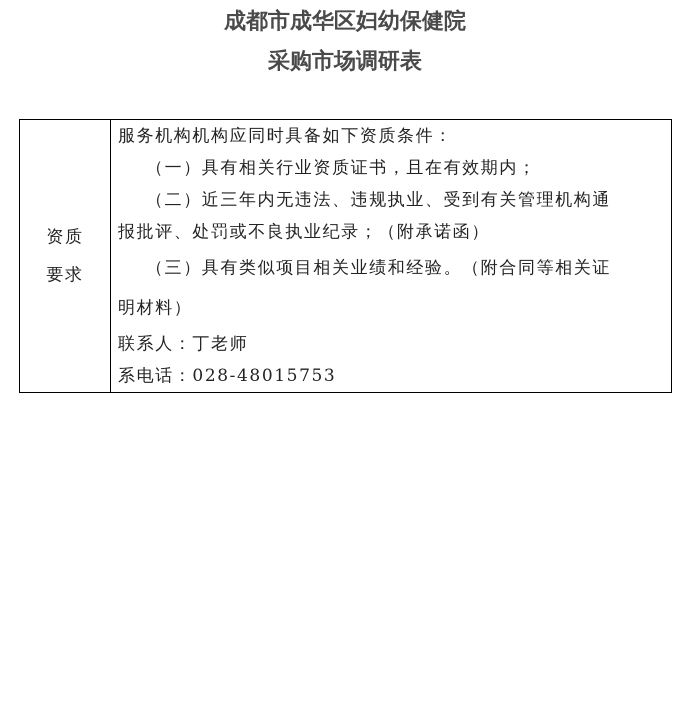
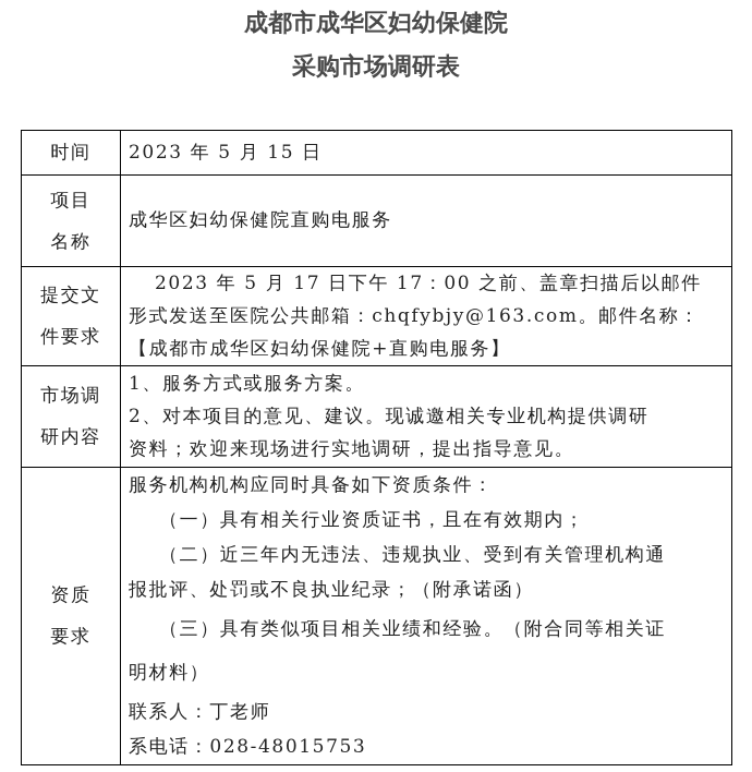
  成都市成华区妇幼保健院
  采购市场调研表
+ 时间	2023 年 5 月 15 日
+ 项目 名称	成华区妇幼保健院直购电服务
+ 提交文 件要求	2023 年 5 月 17 日下午 17：00 之前、盖章扫描后以邮件 形式发送至医院公共邮箱：chqfybjy@163.com。邮件名称： 【成都市成华区妇幼保健院+直购电服务】
+ 市场调 研内容	1、服务方式或服务方案。 2、对本项目的意见、建议。现诚邀相关专业机构提供调研 资料；欢迎来现场进行实地调研，提出指导意见。
  资质 要求	服务机构机构应同时具备如下资质条件： （一）具有相关行业资质证书，且在有效期内； （二）近三年内无违法、违规执业、受到有关管理机构通 报批评、处罚或不良执业纪录；（附承诺函） （三）具有类似项目相关业绩和经验。（附合同等相关证 明材料） 联系人：丁老师 系电话：028-48015753
